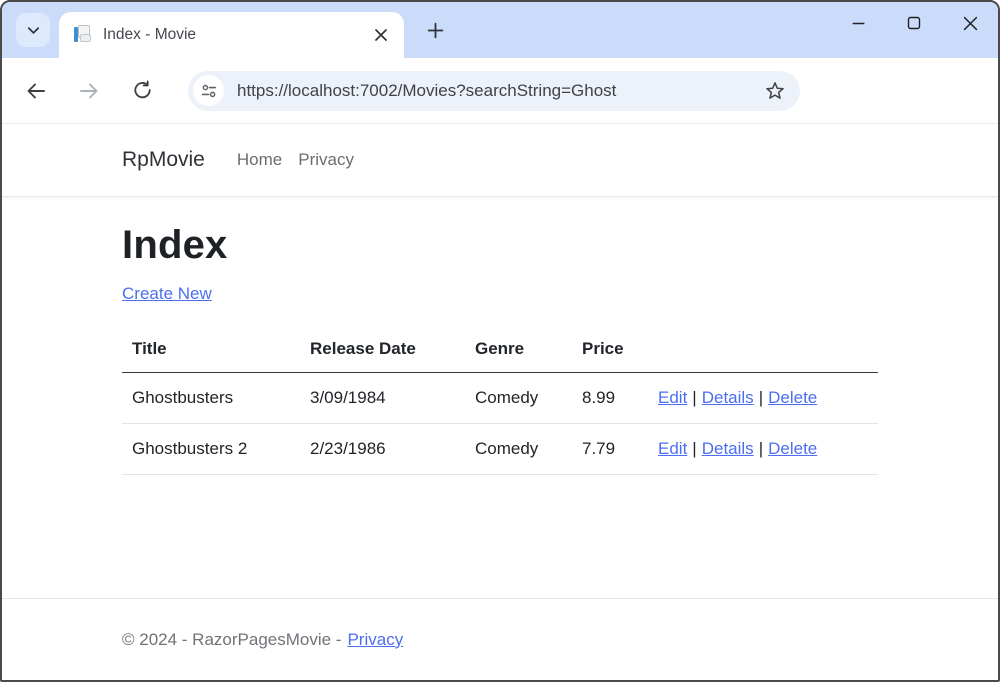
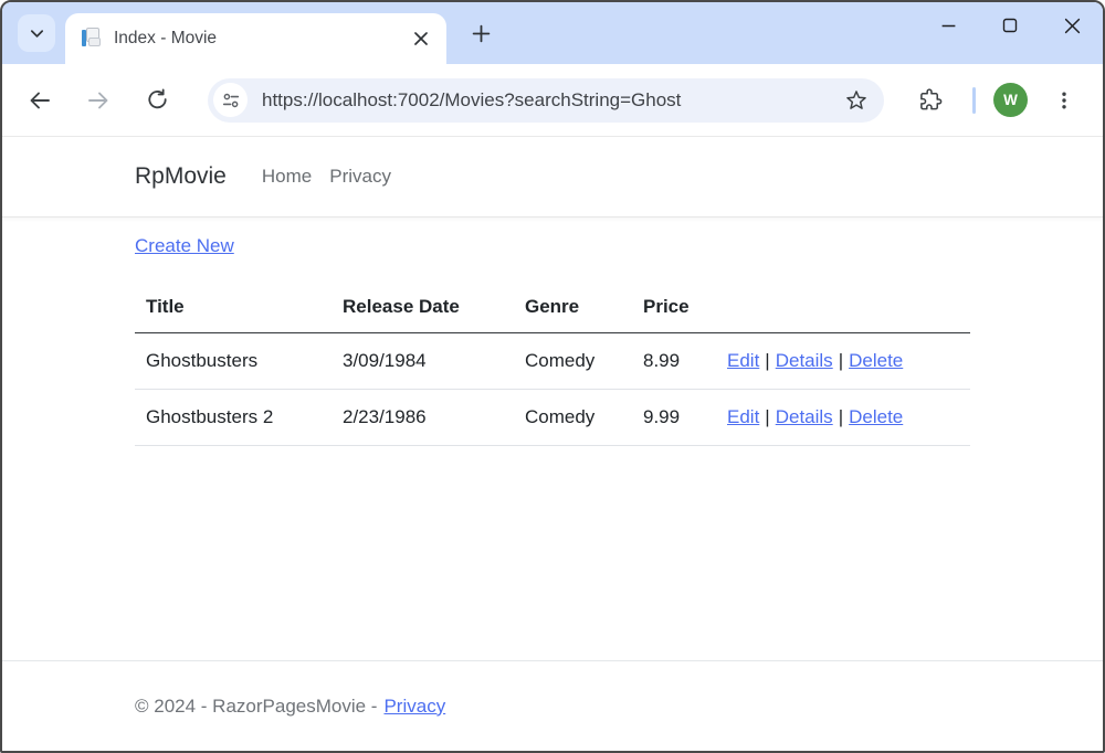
  Index - Movie
  https://localhost:7002/Movies?searchString=Ghost
+ W
  RpMovie
  Home
  Privacy
- Index
  Create New
  Title	Release Date	Genre	Price
  Ghostbusters	3/09/1984	Comedy	8.99	Edit | Details | Delete
- Ghostbusters 2	2/23/1986	Comedy	7.79	Edit | Details | Delete
+ Ghostbusters 2	2/23/1986	Comedy	9.99	Edit | Details | Delete
  © 2024 - RazorPagesMovie -
  Privacy
